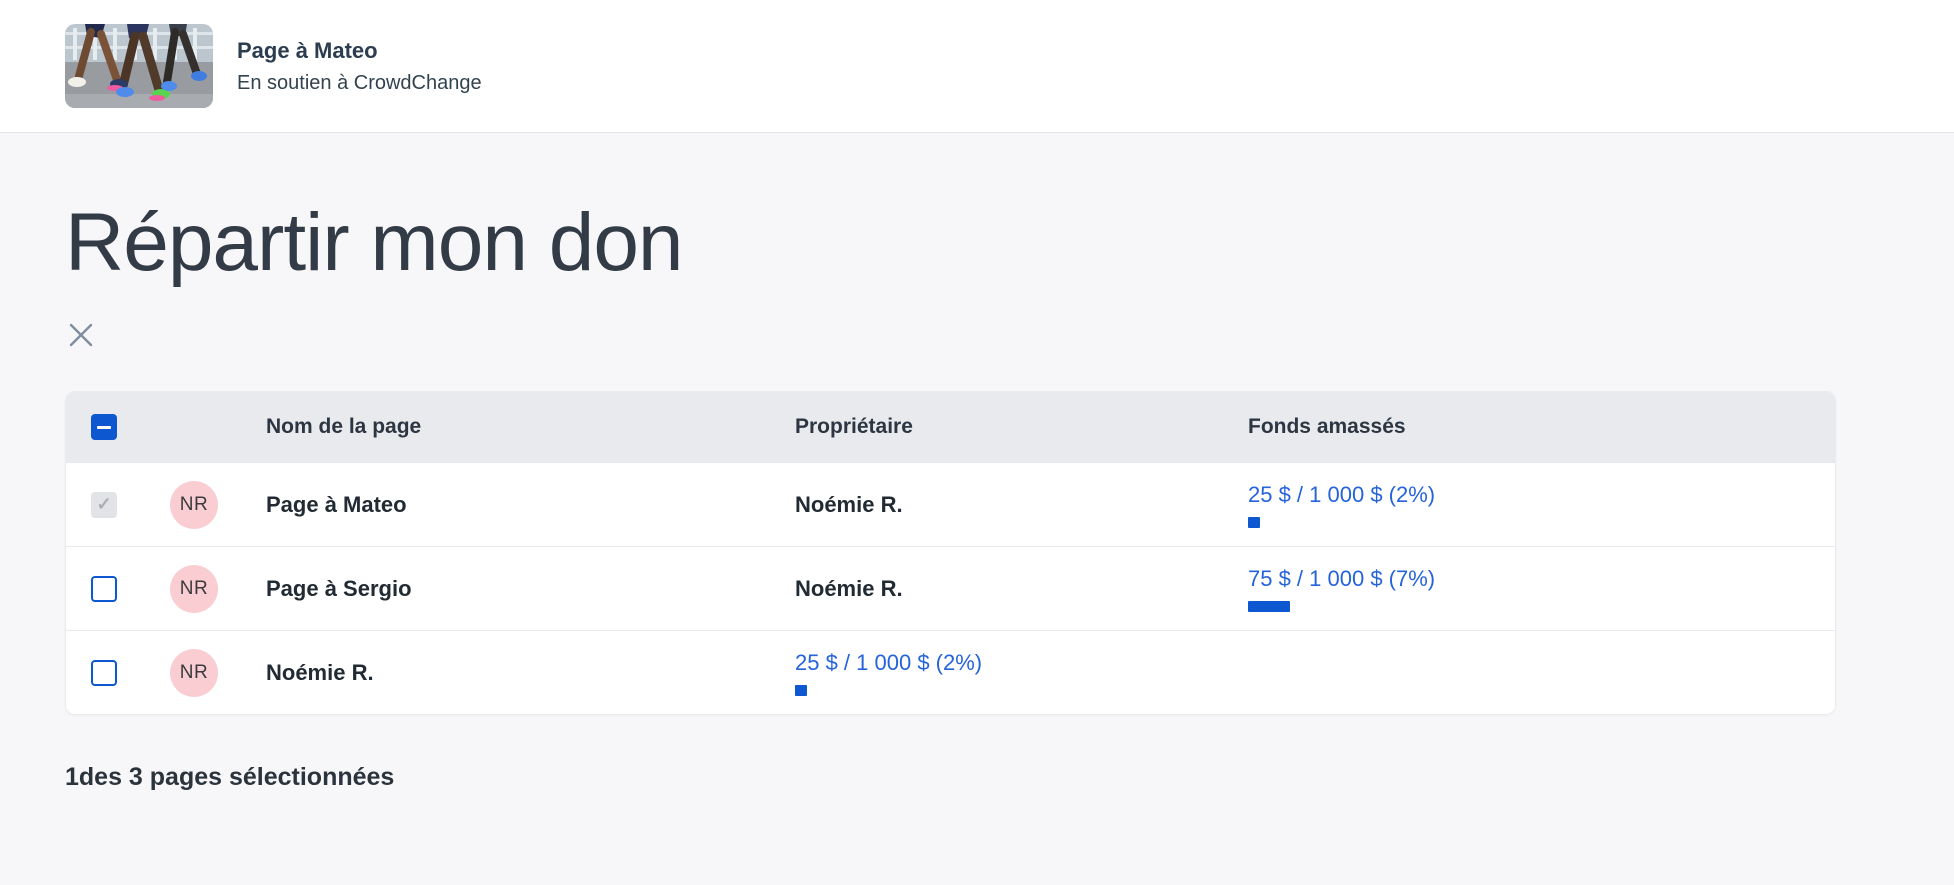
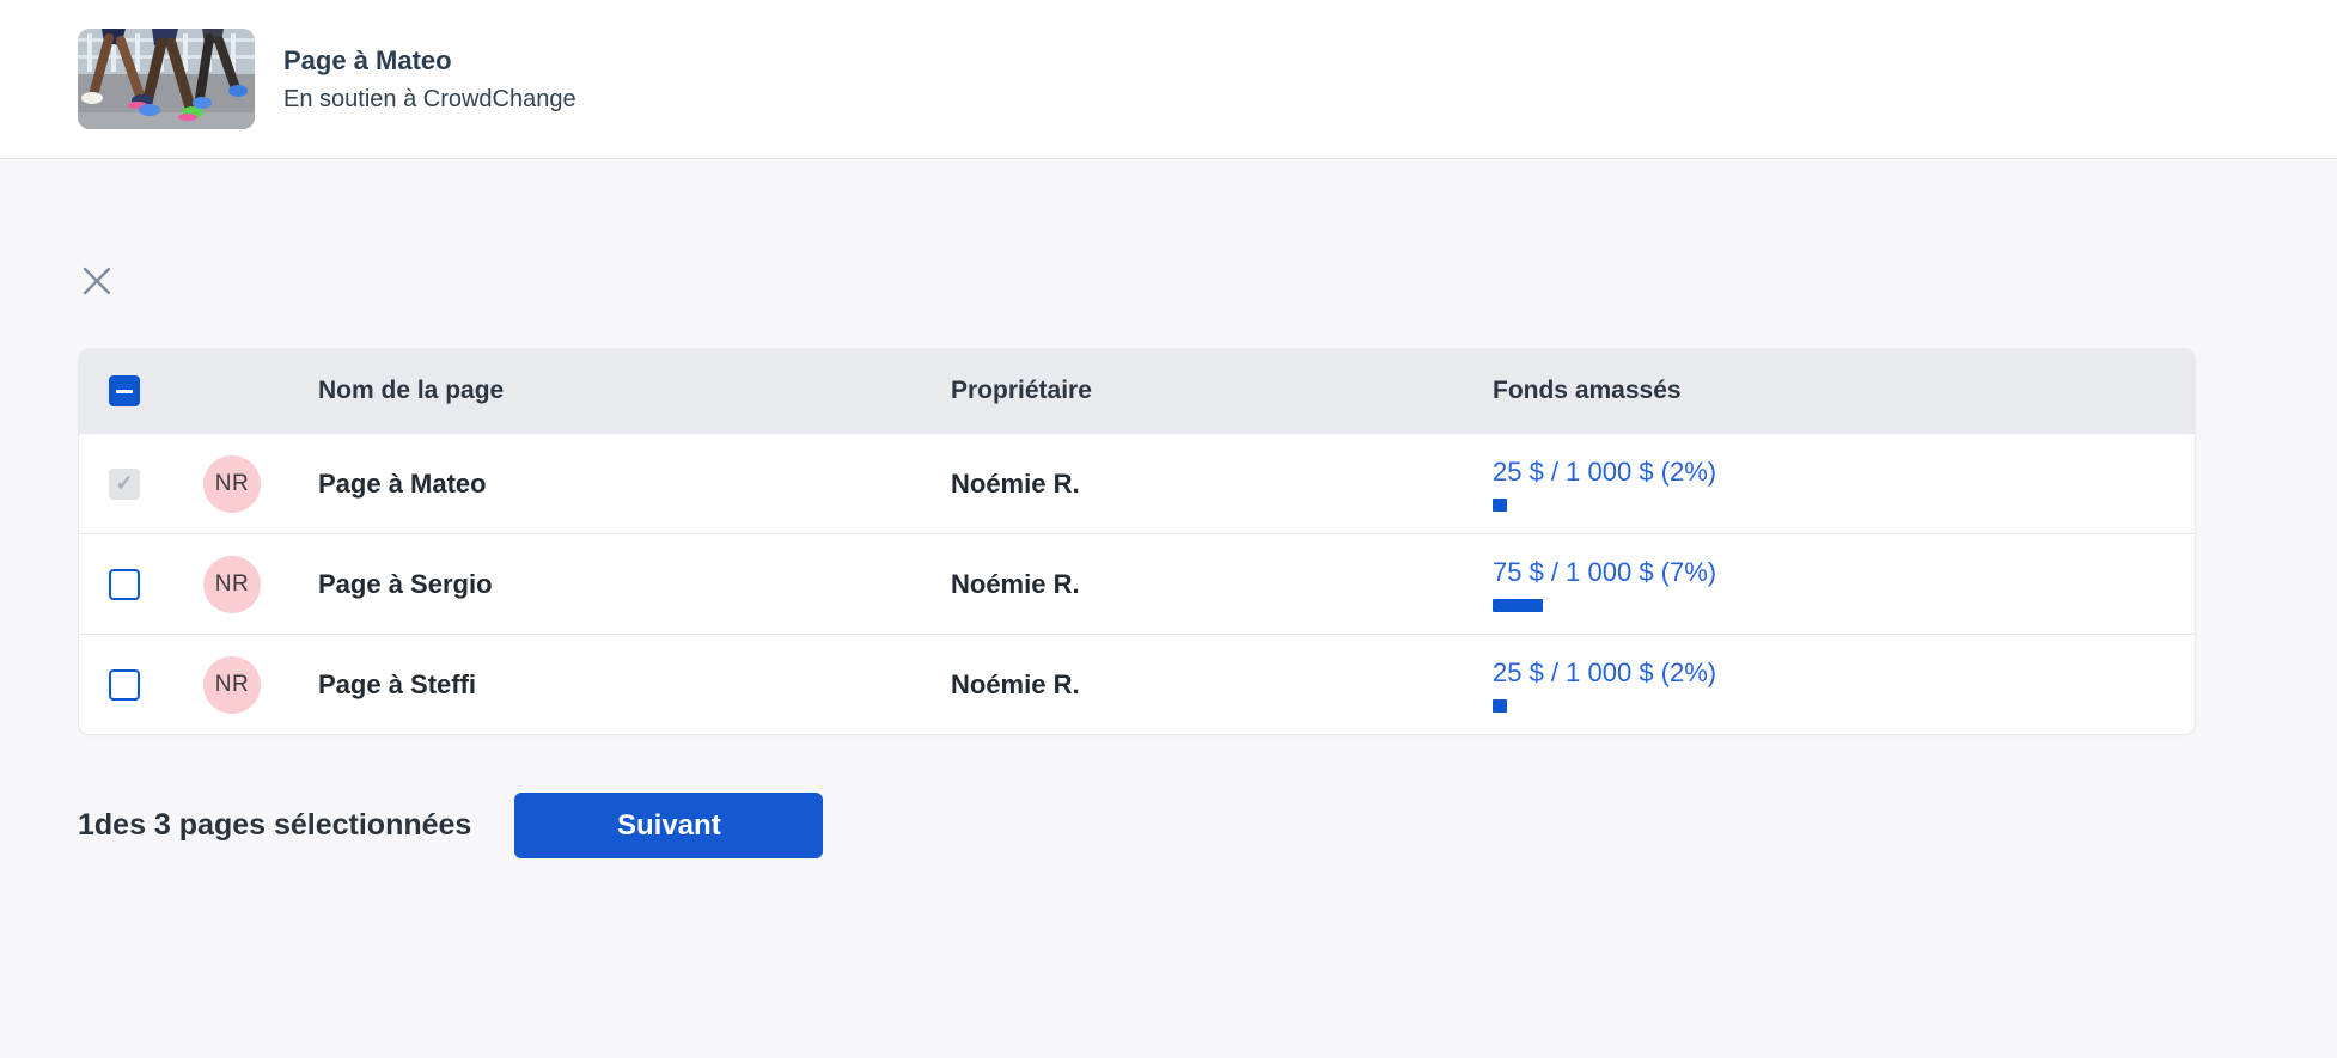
  Page à Mateo
  En soutien à CrowdChange
- Répartir mon don
  Nom de la page
  Propriétaire
  Fonds amassés
  ✓
  NR
  Page à Mateo
  Noémie R.
  25 $ / 1 000 $ (2%)
  NR
  Page à Sergio
  Noémie R.
  75 $ / 1 000 $ (7%)
  NR
+ Page à Steffi
  Noémie R.
  25 $ / 1 000 $ (2%)
  1des 3 pages sélectionnées
+ Suivant
